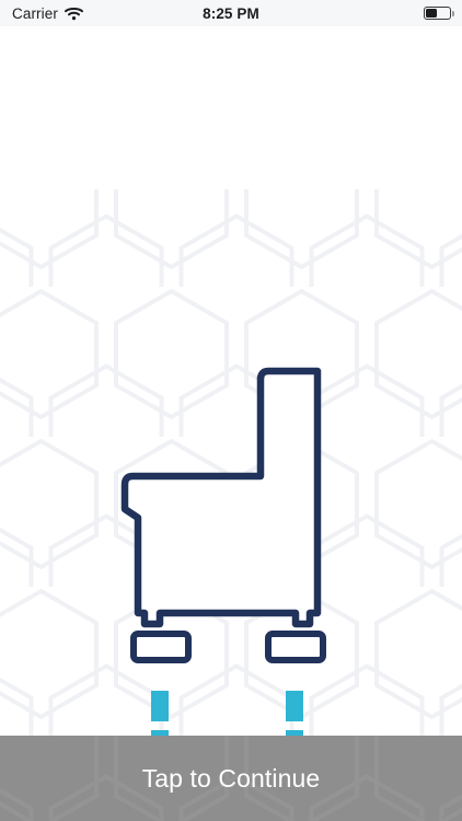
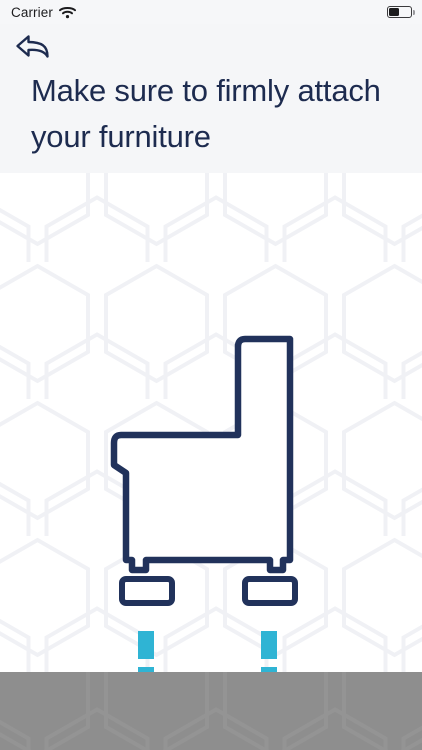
+ Make sure to firmly attach your furniture
  Carrier
- 8:25 PM
- Tap to Continue
